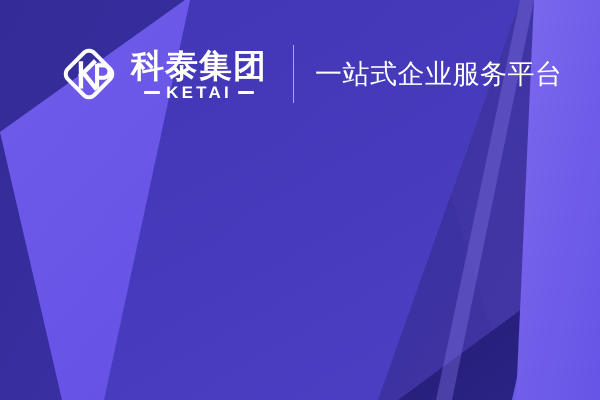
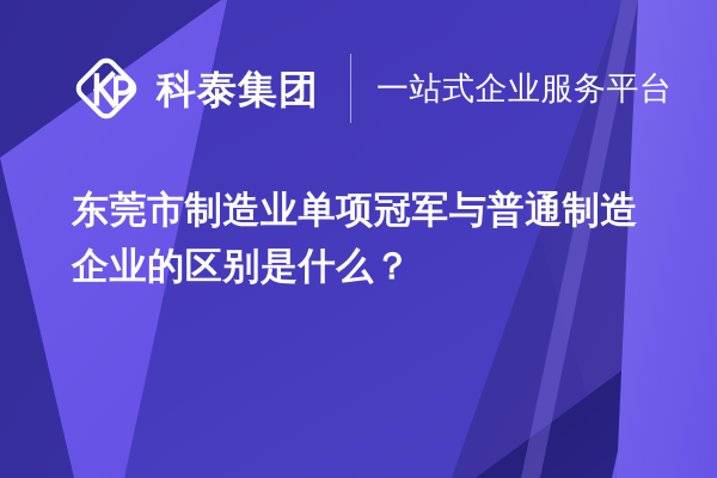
  科泰集团
- KETAI
  一站式企业服务平台
+ 东莞市制造业单项冠军与普通制造企业的区别是什么？
